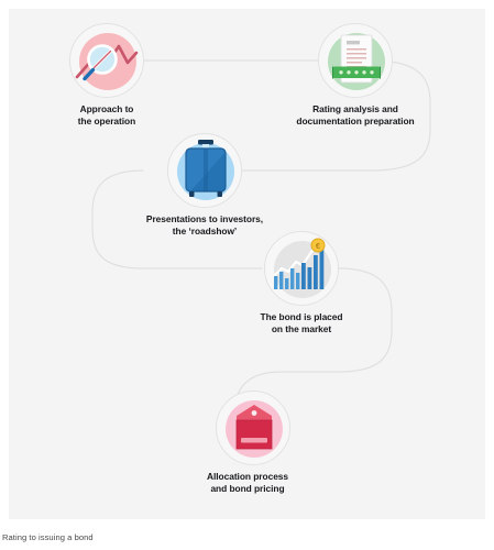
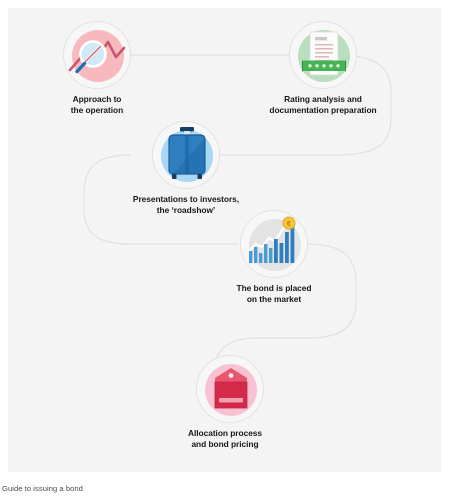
  Approach to
  the operation
  Rating analysis and
  documentation preparation
  Presentations to investors,
  the ‘roadshow’
  €
  The bond is placed
  on the market
  Allocation process
  and bond pricing
- Rating to issuing a bond
+ Guide to issuing a bond
